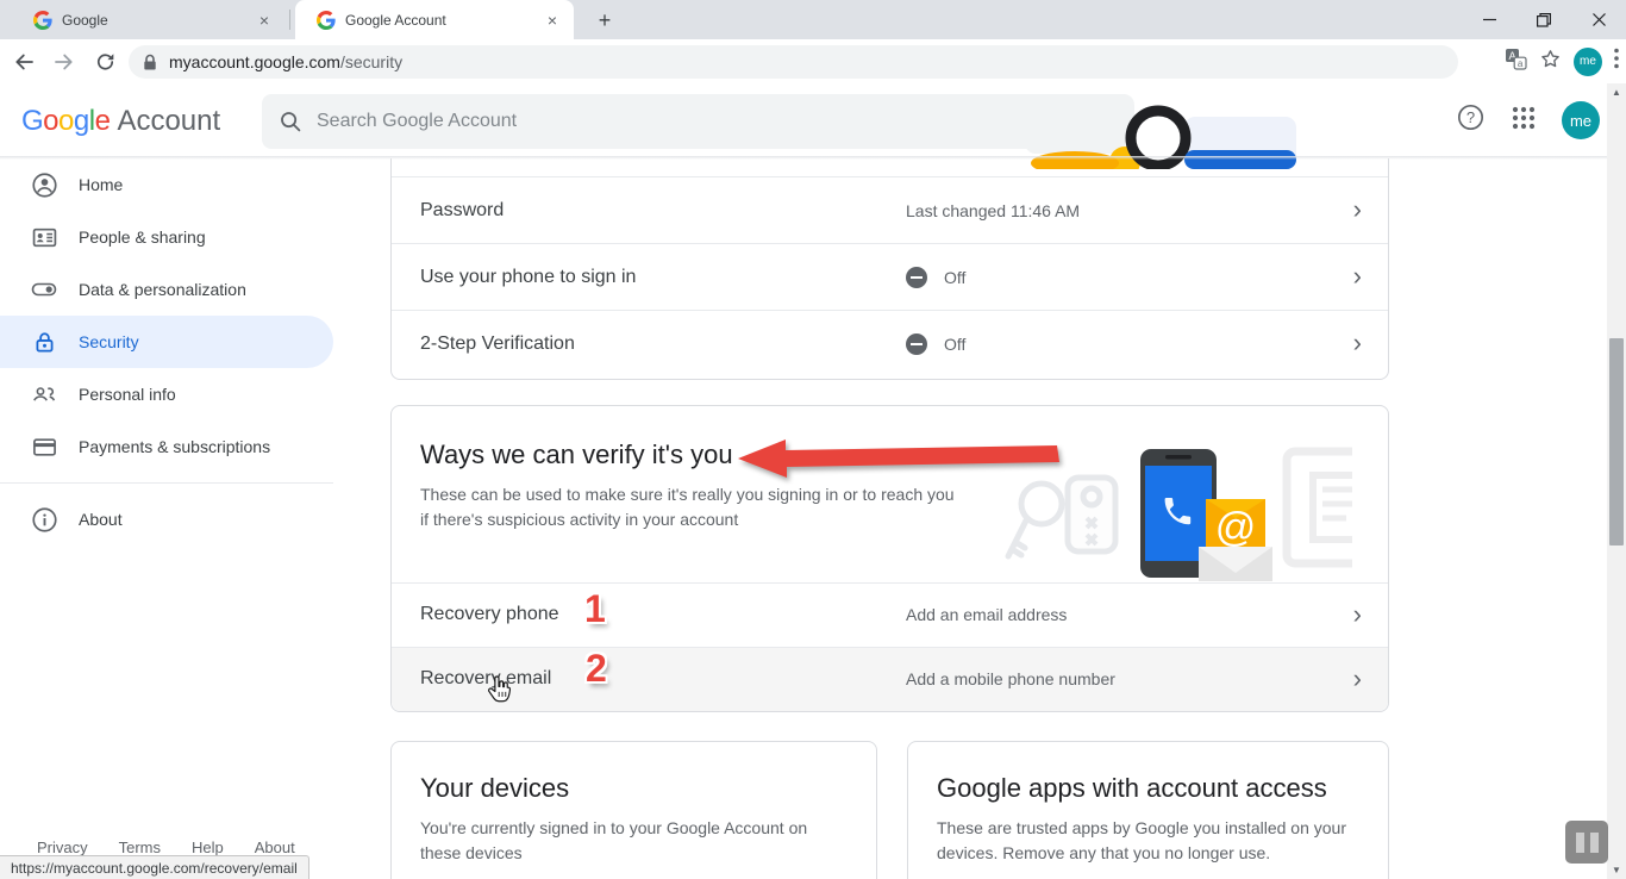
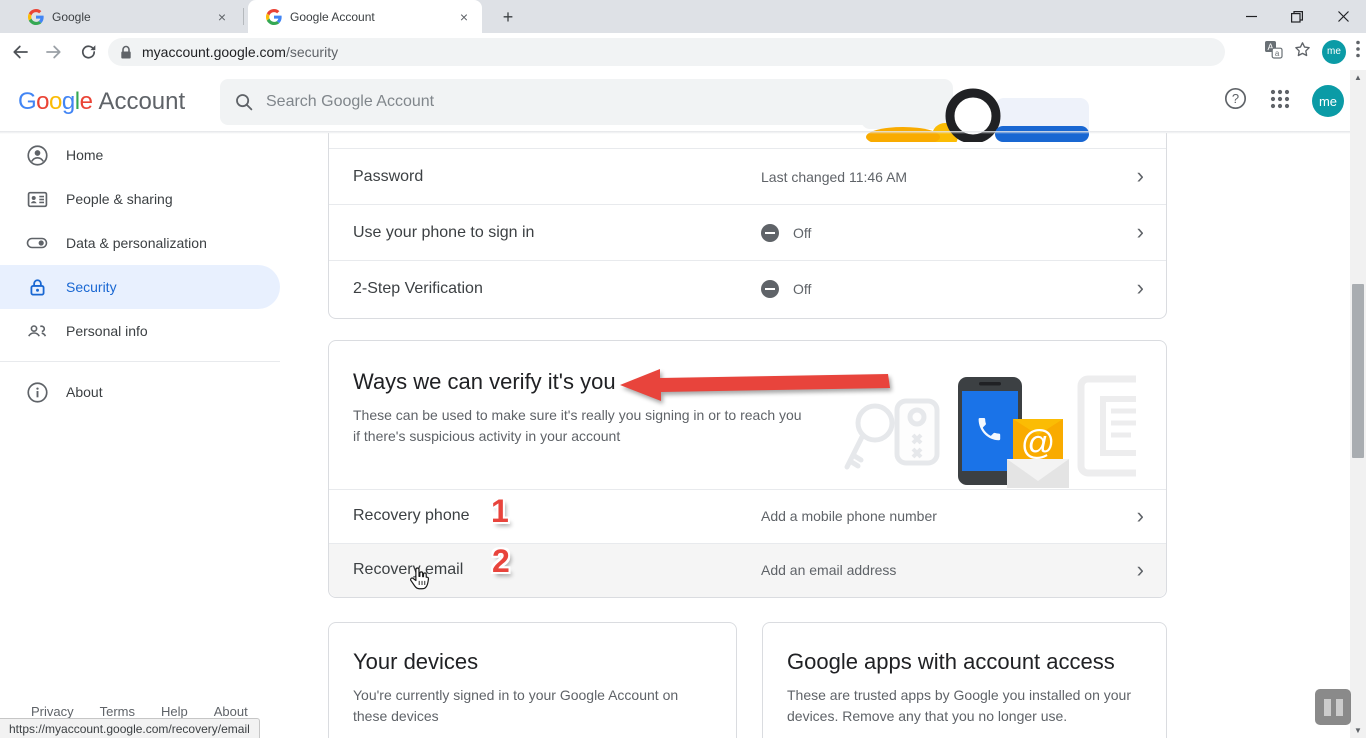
  Google
  ×
  Google Account
  ×
  +
  myaccount.google.com/security
  A
  a
  me
  Google Account
  Search Google Account
  ?
  me
  Home
  People & sharing
  Data & personalization
  Security
  Personal info
- Payments & subscriptions
  About
  Password
  Last changed 11:46 AM
  ›
  Use your phone to sign in
  Off
  ›
  2-Step Verification
  Off
  ›
  Ways we can verify it's you
  These can be used to make sure it's really you signing in or to reach you
  if there's suspicious activity in your account
  @
  Recovery phone
- Add an email address
+ Add a mobile phone number
  ›
  Recover email
- Add a mobile phone number
+ Add an email address
  ›
  1
  2
  Your devices
  You're currently signed in to your Google Account on
  these devices
  Google apps with account access
  These are trusted apps by Google you installed on your
  devices. Remove any that you no longer use.
  Privacy
  Terms
  Help
  About
  https://myaccount.google.com/recovery/email
  ▲
  ▼
